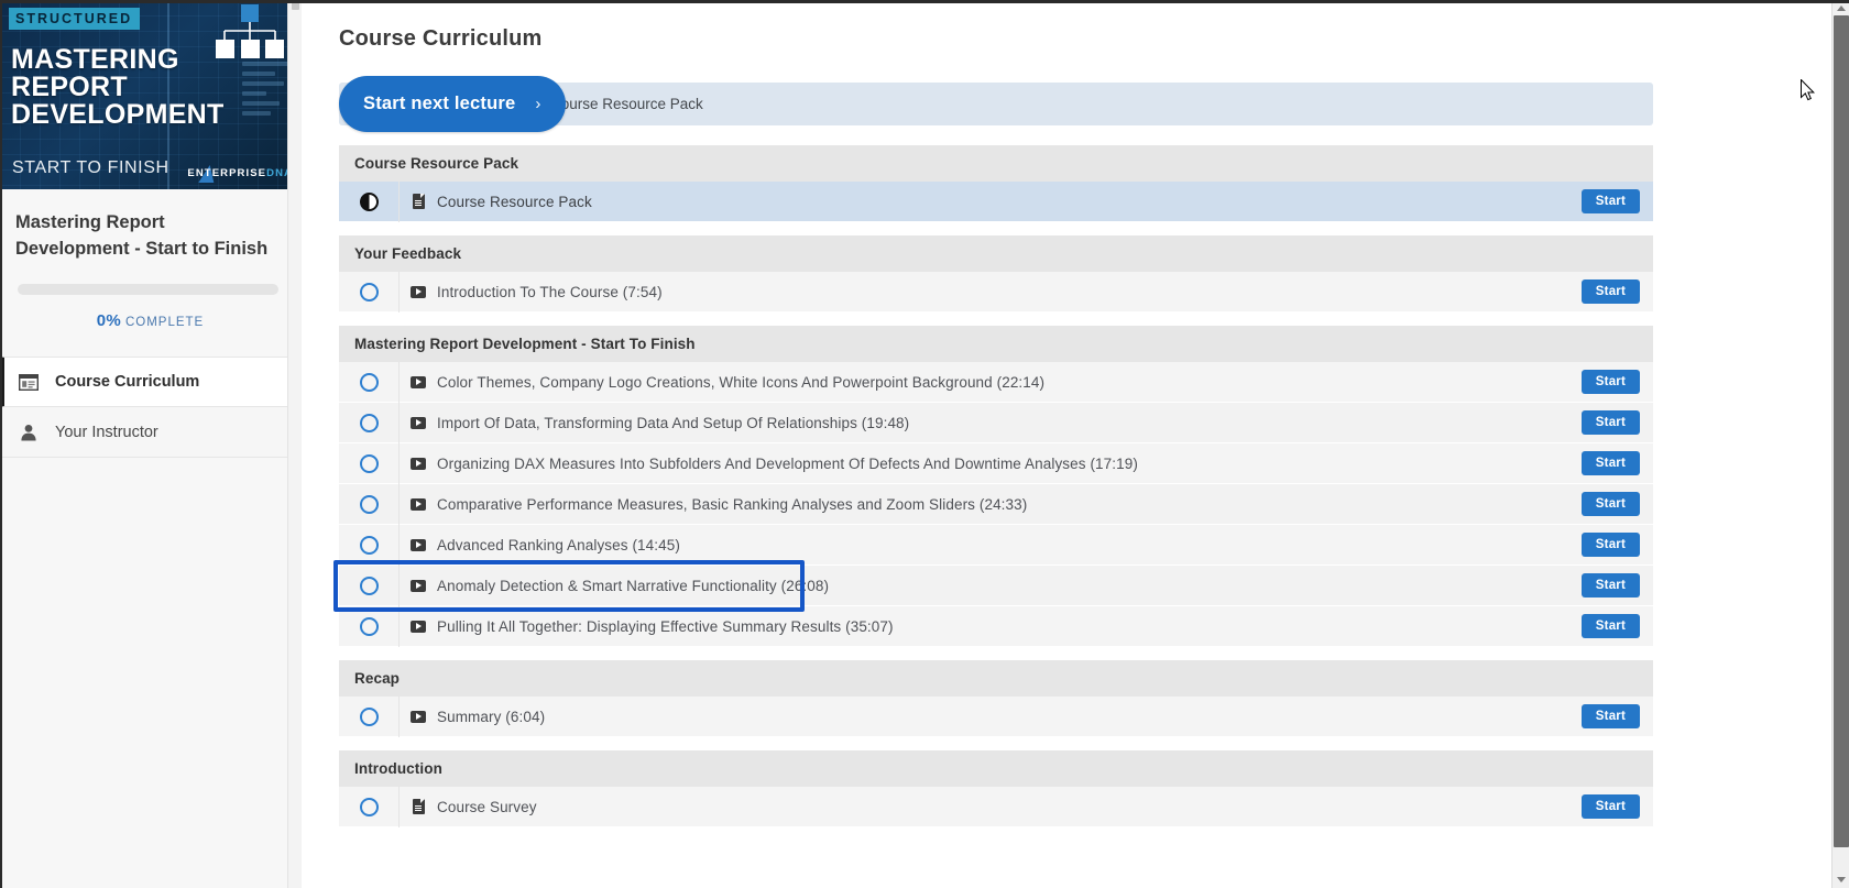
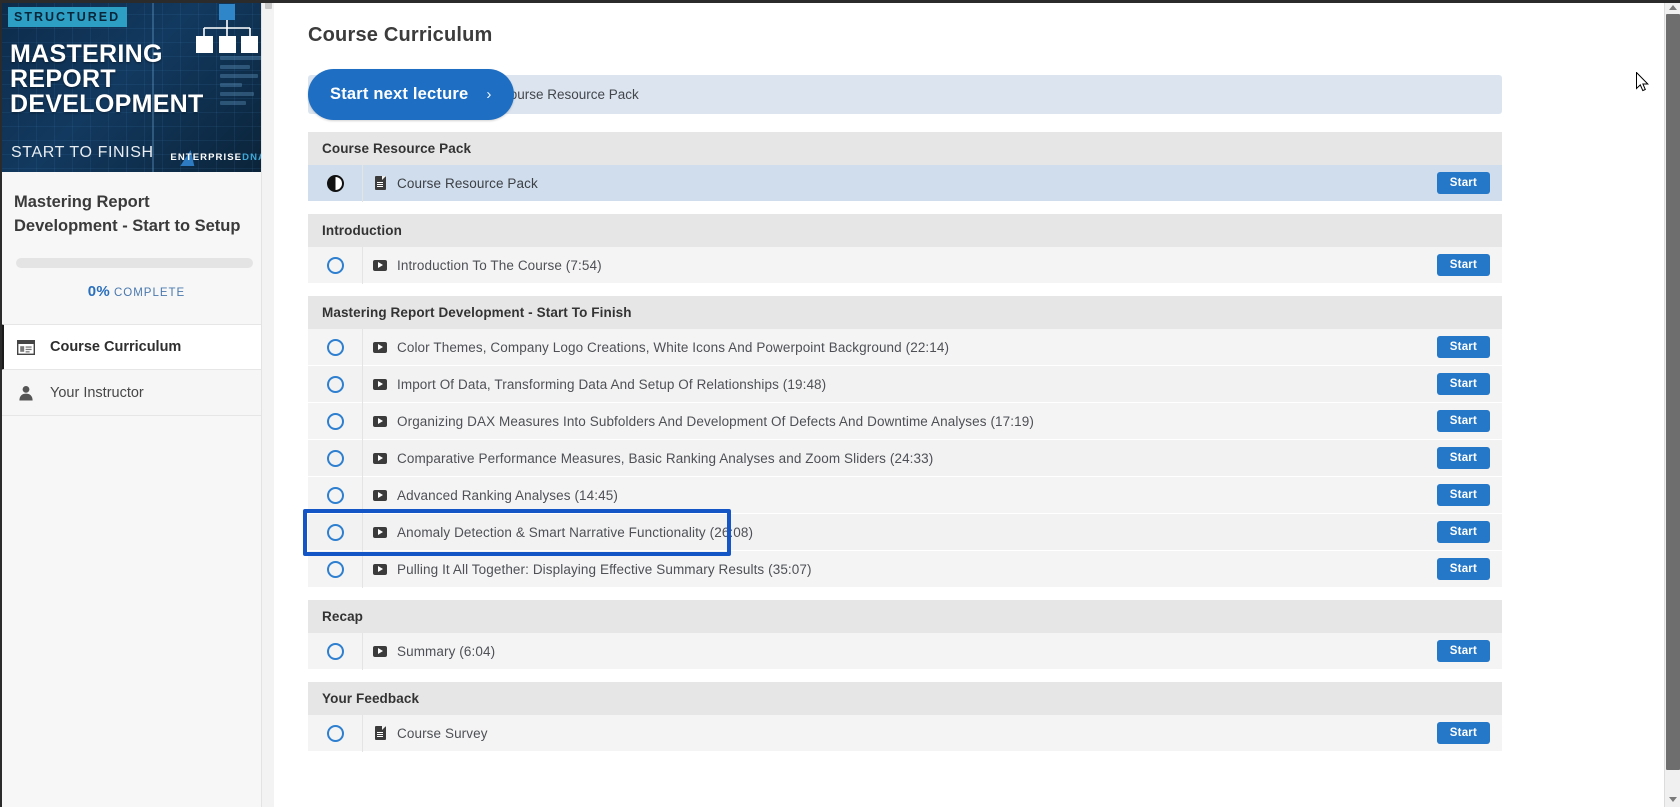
  STRUCTURED
  MASTERING
  REPORT
  DEVELOPMENT
  START TO FINISH
  ENTERPRISEDN
- Mastering Report Development - Start to Finish
+ Mastering Report Development - Start to Setup
  0% COMPLETE
  Course Curriculum
  Your Instructor
  Course Curriculum
  Start next lecture
  ›
  urse Resource Pack
  Course Resource Pack
  Course Resource Pack
  Start
- Your Feedback
+ Introduction
  Introduction To The Course (7:54)
  Start
  Mastering Report Development - Start To Finish
  Color Themes, Company Logo Creations, White Icons And Powerpoint Background (22:14)
  Start
  Import Of Data, Transforming Data And Setup Of Relationships (19:48)
  Start
  Organizing DAX Measures Into Subfolders And Development Of Defects And Downtime Analyses (17:19)
  Start
  Comparative Performance Measures, Basic Ranking Analyses and Zoom Sliders (24:33)
  Start
  Advanced Ranking Analyses (14:45)
  Start
  Anomaly Detection & Smart Narrative Functionality (26:08)
  Start
  Pulling It All Together: Displaying Effective Summary Results (35:07)
  Start
  Recap
  Summary (6:04)
  Start
- Introduction
+ Your Feedback
  Course Survey
  Start
